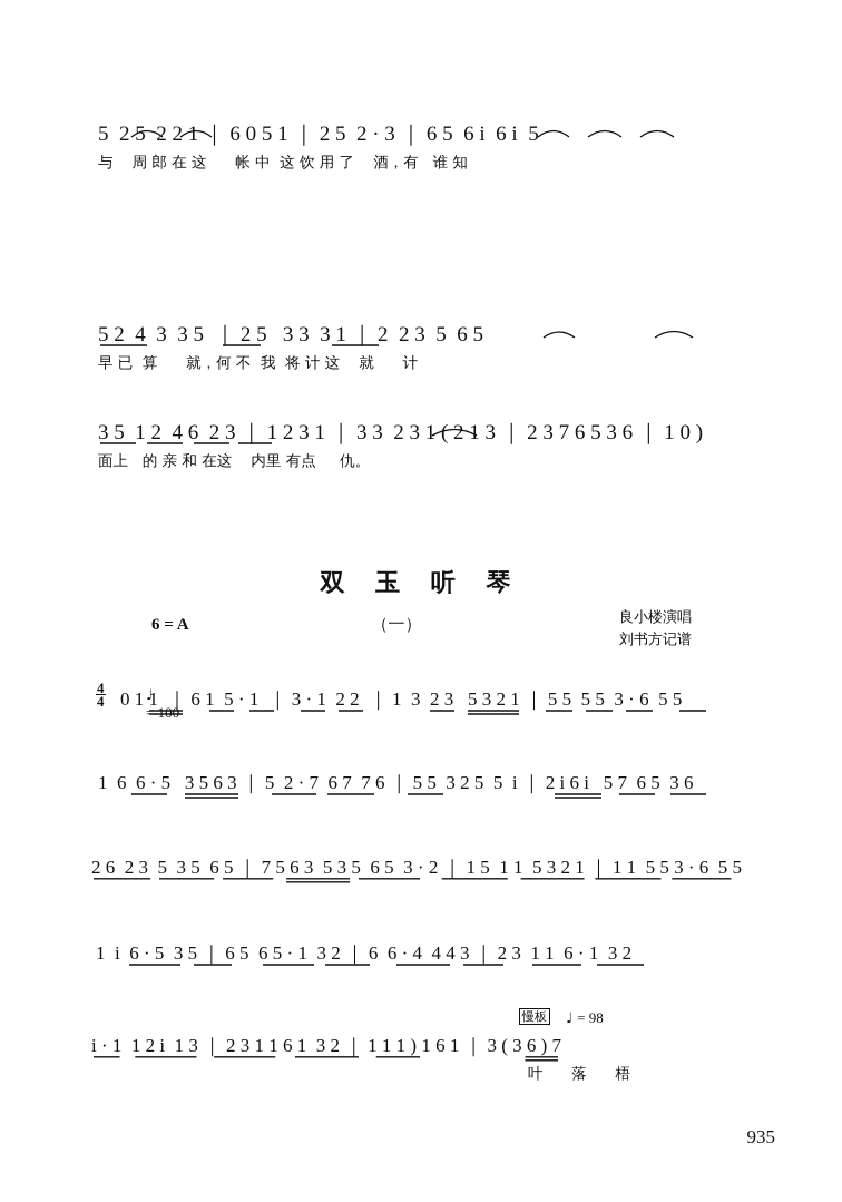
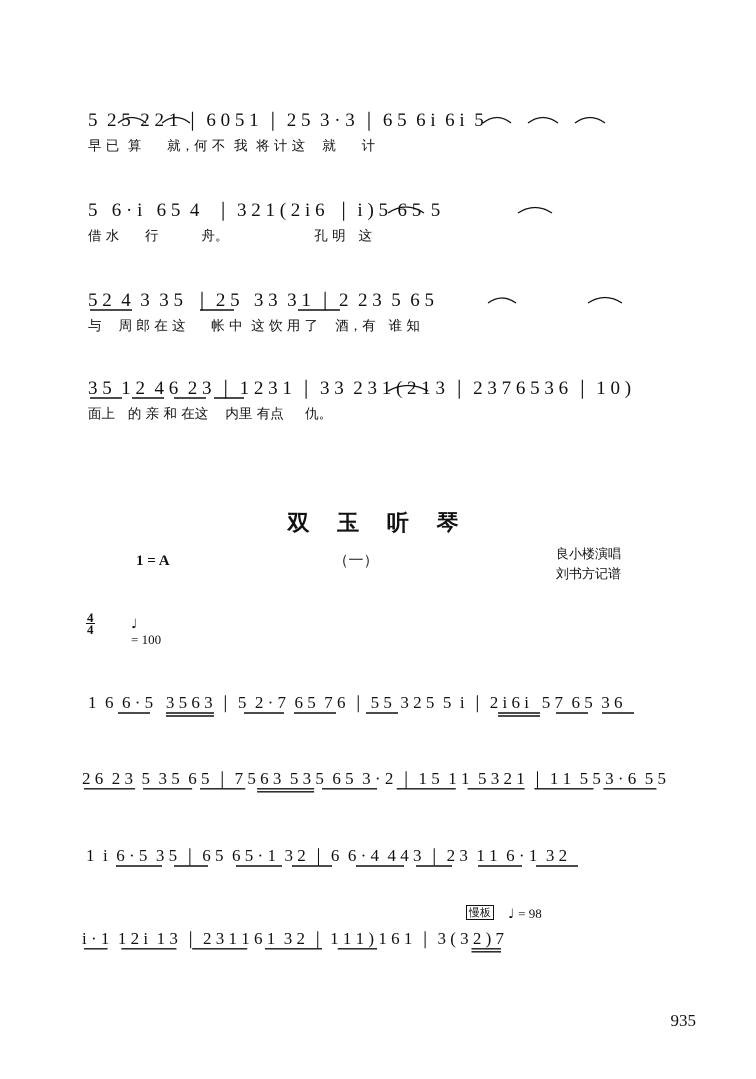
- 5 2 5 2 2 1 ｜ 6 0 5 1 ｜ 2 5 2 · 3 ｜ 6 5 6 i 6 i 5
+ 5 2 5 2 2 1 ｜ 6 0 5 1 ｜ 2 5 3 · 3 ｜ 6 5 6 i 6 i 5
- 与 周 郎 在 这 帐 中 这 饮 用 了 酒，有 谁 知
+ 早 已 算 就，何 不 我 将 计 这 就 计
+ 5 6 · i 6 5 4 ｜ 3 2 1 ( 2 i 6 ｜ i ) 5 6 5 5
+ 借 水 行 舟。 孔 明 这
  5 2 4 3 3 5 ｜ 2 5 3 3 3 1 ｜ 2 2 3 5 6 5
- 早 已 算 就，何 不 我 将 计 这 就 计
+ 与 周 郎 在 这 帐 中 这 饮 用 了 酒，有 谁 知
  3 5 1 2 4 6 2 3 ｜ 1 2 3 1 ｜ 3 3 2 3 1 ( 2 1 3 ｜ 2 3 7 6 5 3 6 ｜ 1 0 )
  面上 的 亲 和 在这 内里 有点 仇。
  双 玉 听 琴
- 6 = A
+ 1 = A
  （一）
  良小楼演唱
  刘书方记谱
  4
  4
  ♩ = 100
- 0 1 1 ｜ 6 1 5 · 1 ｜ 3 · 1 2 2 ｜ 1 3 2 3 5 3 2 1 ｜ 5 5 5 5 3 · 6 5 5
- 1 6 6 · 5 3 5 6 3 ｜ 5 2 · 7 6 7 7 6 ｜ 5 5 3 2 5 5 i ｜ 2 i 6 i 5 7 6 5 3 6
+ 1 6 6 · 5 3 5 6 3 ｜ 5 2 · 7 6 5 7 6 ｜ 5 5 3 2 5 5 i ｜ 2 i 6 i 5 7 6 5 3 6
  2 6 2 3 5 3 5 6 5 ｜ 7 5 6 3 5 3 5 6 5 3 · 2 ｜ 1 5 1 1 5 3 2 1 ｜ 1 1 5 5 3 · 6 5 5
  1 i 6 · 5 3 5 ｜ 6 5 6 5 · 1 3 2 ｜ 6 6 · 4 4 4 3 ｜ 2 3 1 1 6 · 1 3 2
  慢板 ♩ = 98
- i · 1 1 2 i 1 3 ｜ 2 3 1 1 6 1 3 2 ｜ 1 1 1 ) 1 6 1 ｜ 3 ( 3 6 ) 7
+ i · 1 1 2 i 1 3 ｜ 2 3 1 1 6 1 3 2 ｜ 1 1 1 ) 1 6 1 ｜ 3 ( 3 2 ) 7
- 叶 落 梧
  935
